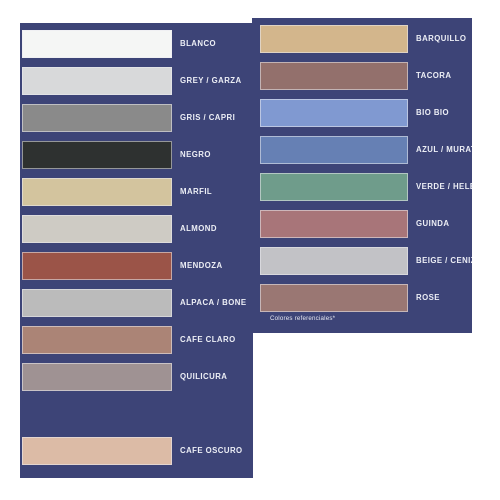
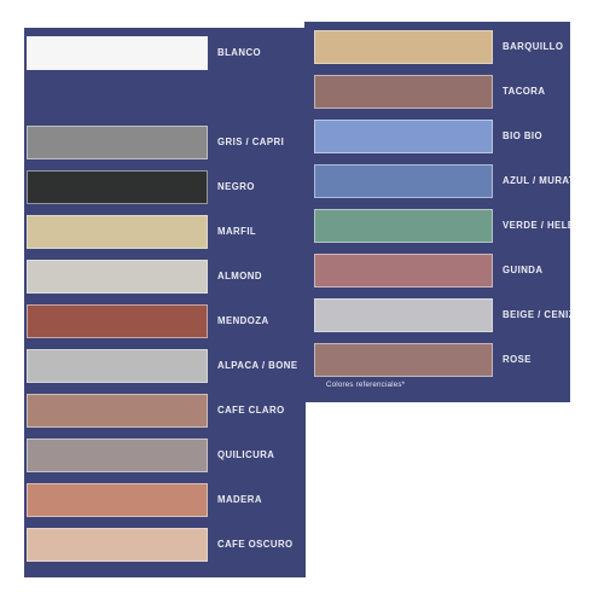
  BLANCO
- GREY / GARZA
  GRIS / CAPRI
  NEGRO
  MARFIL
  ALMOND
  MENDOZA
  ALPACA / BONE
  CAFÉ CLARO
  QUILICURA
+ MADERA
  CAFÉ OSCURO
  BARQUILLO
  TACORA
  BIO BIO
  AZUL / MURA
  GUINDA
  BEIGE / CENI
  ROSE
